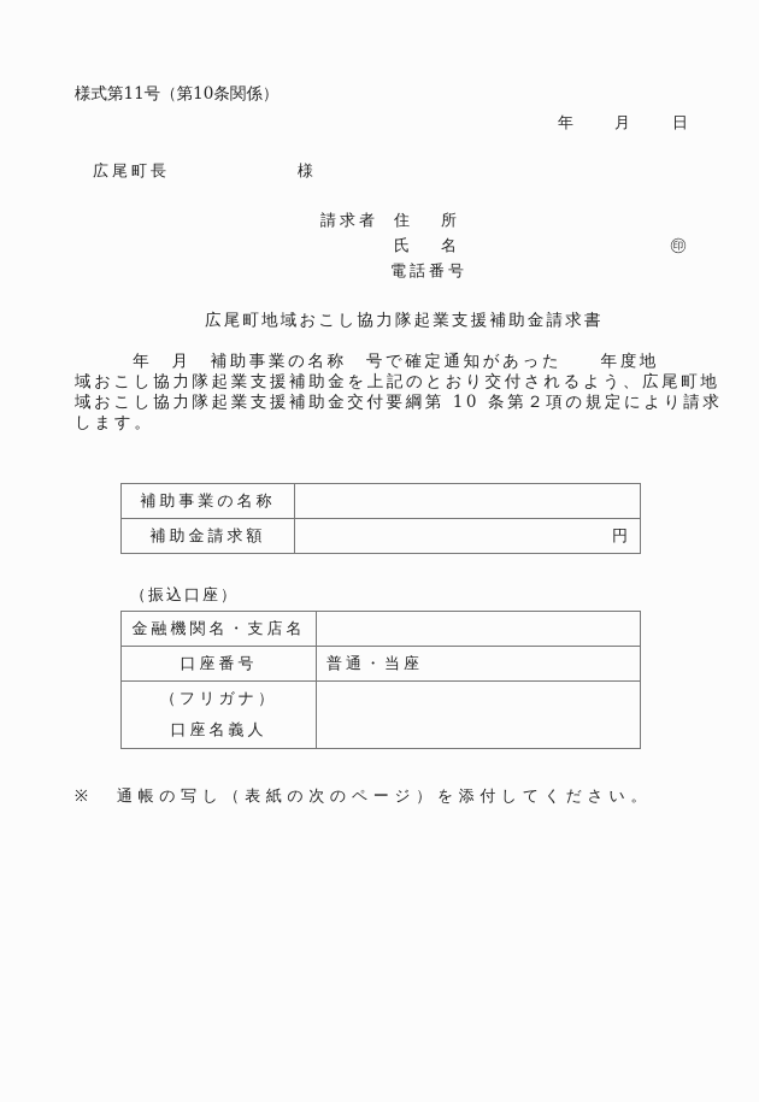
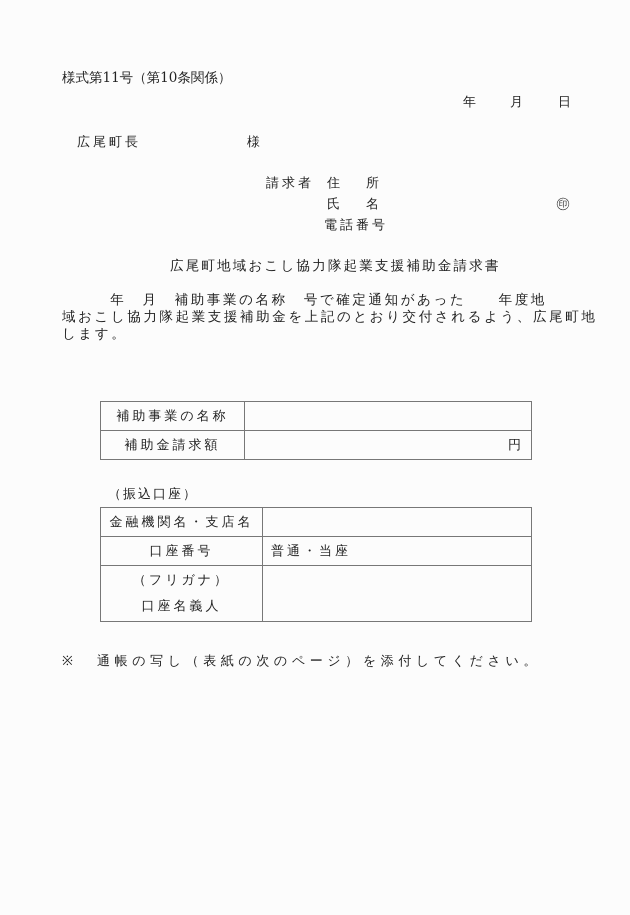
  様式第11号（第10条関係）
  年
  月
  日
  広尾町長
  様
  請求者
  住 所
  氏 名
  ㊞
  電話番号
  広尾町地域おこし協力隊起業支援補助金請求書
  年 月 補助事業の名称 号で確定通知があった 年度地
  域おこし協力隊起業支援補助金を上記のとおり交付されるよう、広尾町地
- 域おこし協力隊起業支援補助金交付要綱第 10 条第２項の規定により請求
  します。
  補助事業の名称
  補助金請求額	円
  （振込口座）
  金融機関名・支店名
  口座番号	普通・当座
  （フリガナ） 口座名義人
  ※
  通帳の写し（表紙の次のページ）を添付してください。
